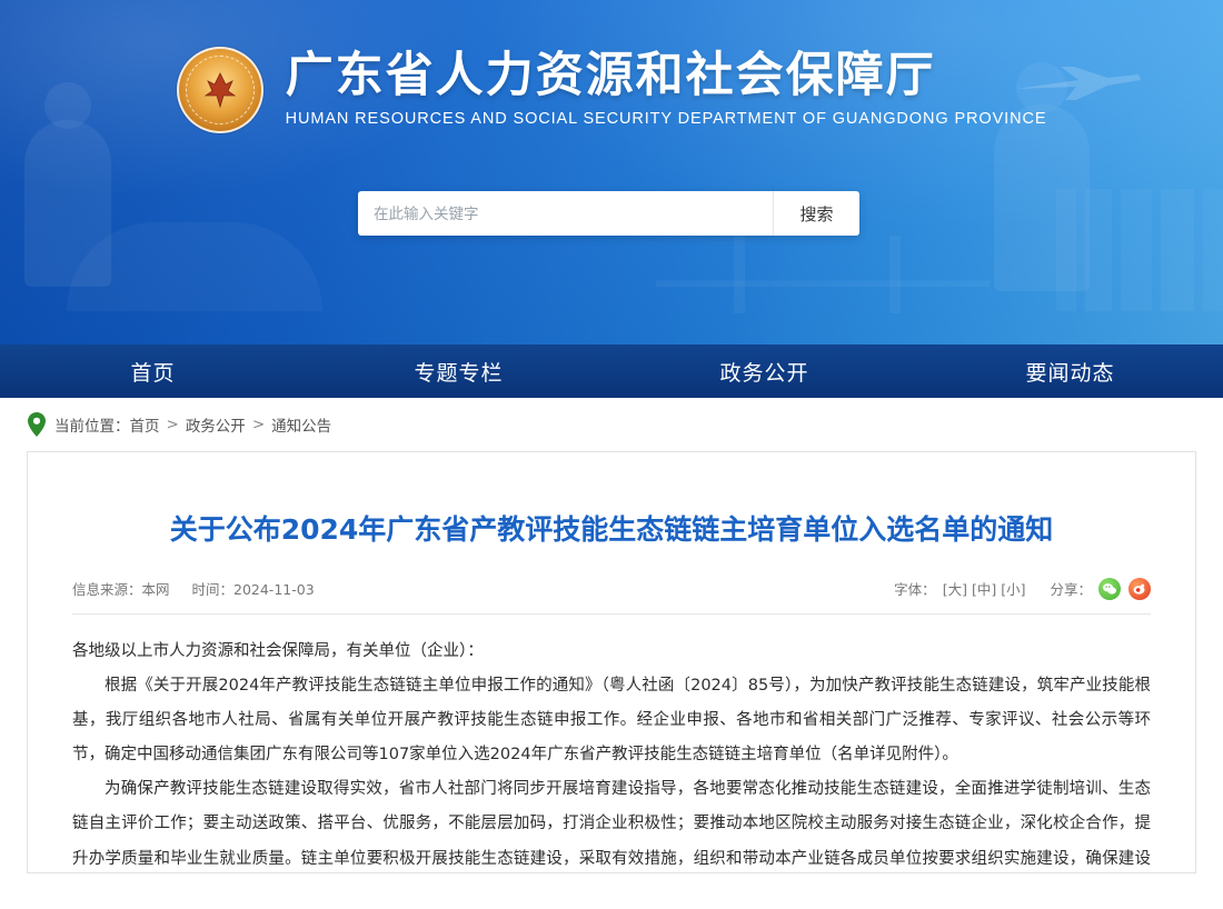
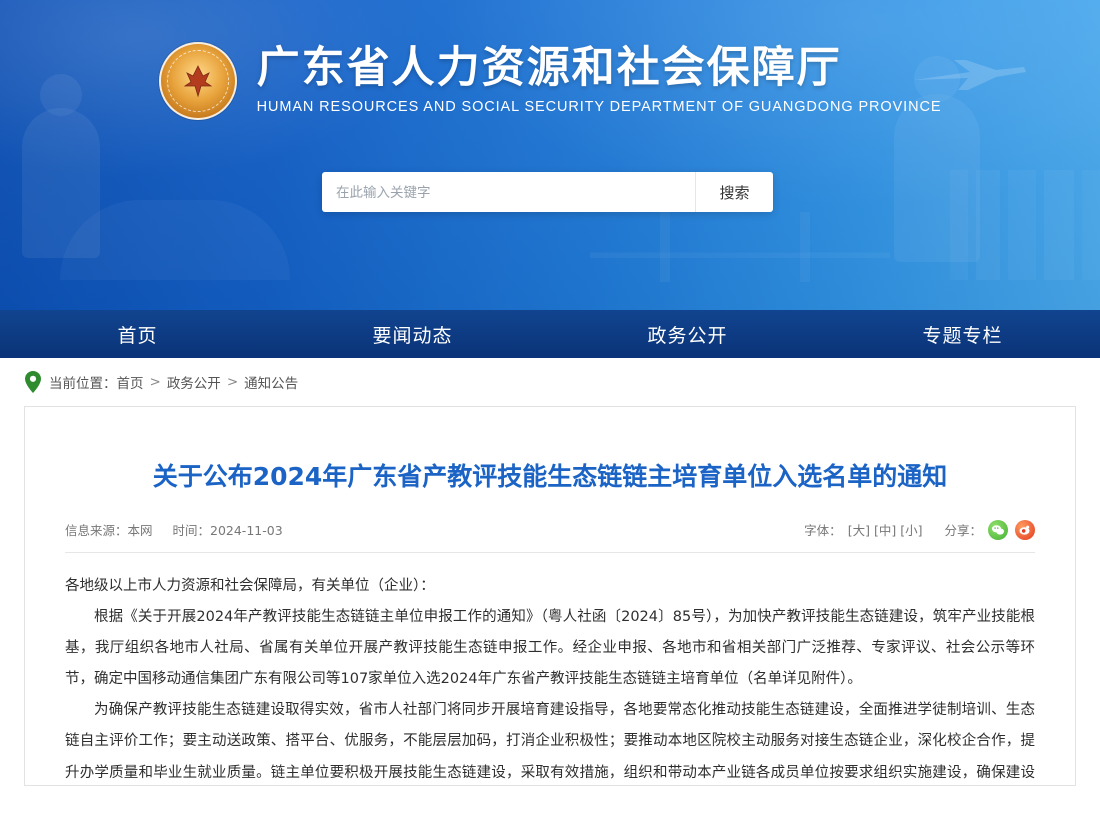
  广东省人力资源和社会保障厅
  HUMAN RESOURCES AND SOCIAL SECURITY DEPARTMENT OF GUANGDONG PROVINCE
  在此输入关键字
  搜索
  首页
- 专题专栏
+ 要闻动态
  政务公开
- 要闻动态
+ 专题专栏
  当前位置：
  首页
  >
  政务公开
  >
  通知公告
  关于公布2024年广东省产教评技能生态链链主培育单位入选名单的通知
  信息来源：本网 时间：2024-11-03
  字体：
  [大]
  [中]
  [小]
  分享：
  各地级以上市人力资源和社会保障局，有关单位（企业）：
  根据《关于开展2024年产教评技能生态链链主单位申报工作的通知》（粤人社函〔2024〕85号），为加快产教评技能生态链建设，筑牢产业技能根基，我厅组织各地市人社局、省属有关单位开展产教评技能生态链申报工作。经企业申报、各地市和省相关部门广泛推荐、专家评议、社会公示等环节，确定中国移动通信集团广东有限公司等107家单位入选2024年广东省产教评技能生态链链主培育单位（名单详见附件）。
  为确保产教评技能生态链建设取得实效，省市人社部门将同步开展培育建设指导，各地要常态化推动技能生态链建设，全面推进学徒制培训、生态链自主评价工作；要主动送政策、搭平台、优服务，不能层层加码，打消企业积极性；要推动本地区院校主动服务对接生态链企业，深化校企合作，提升办学质量和毕业生就业质量。链主单位要积极开展技能生态链建设，采取有效措施，组织和带动本产业链各成员单位按要求组织实施建设，确保建设
